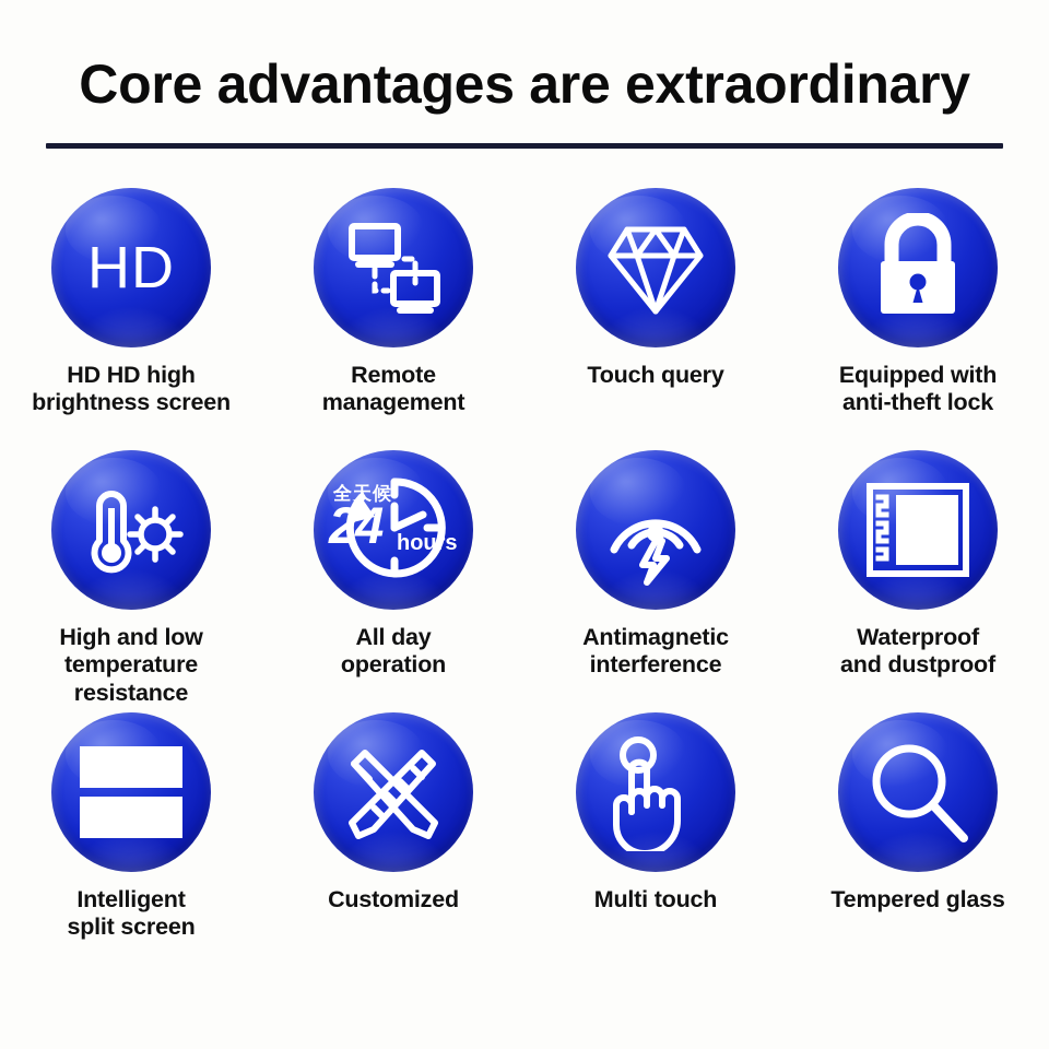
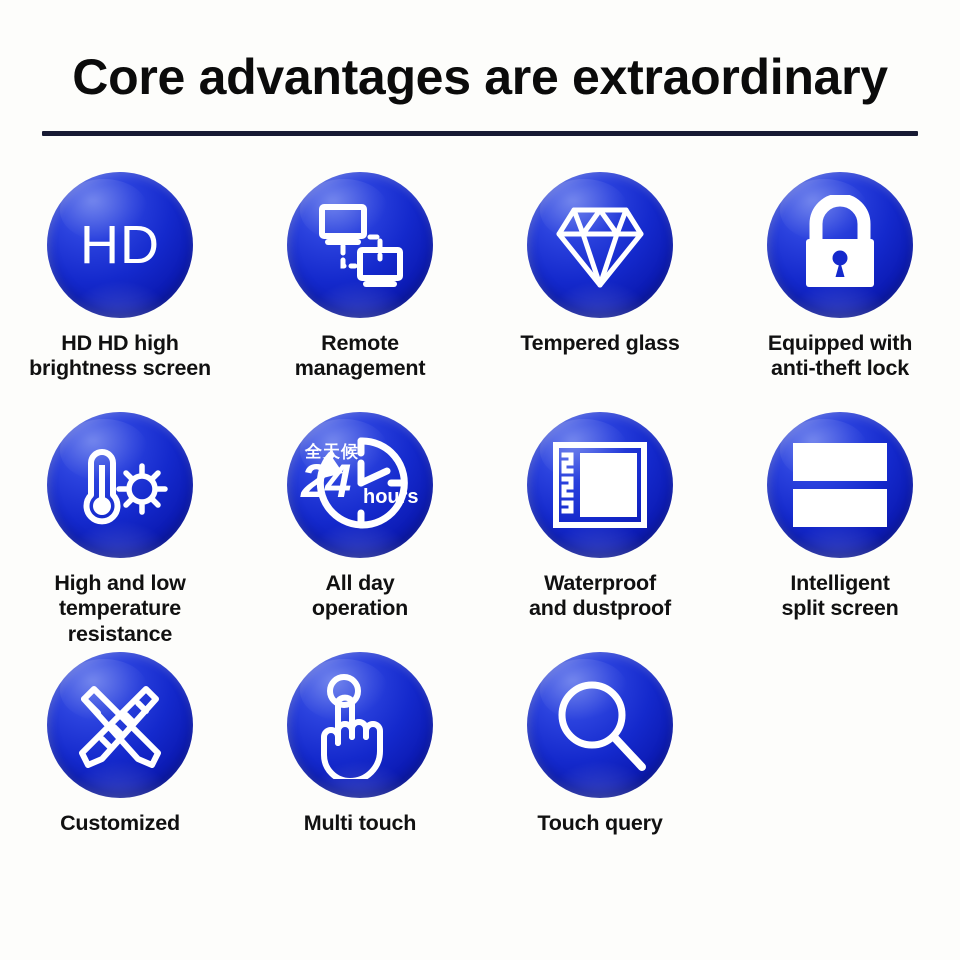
  Core advantages are extraordinary
  HD
  HD HD high
  brightness screen
  Remote
  management
- Touch query
+ Tempered glass
  Equipped with
  anti-theft lock
  High and low
  temperature resistance
  全天候
  24
  hours
  All day
  operation
- Antimagnetic
- interference
  Waterproof
  and dustproof
  Intelligent
  split screen
  Customized
  Multi touch
- Tempered glass
+ Touch query
